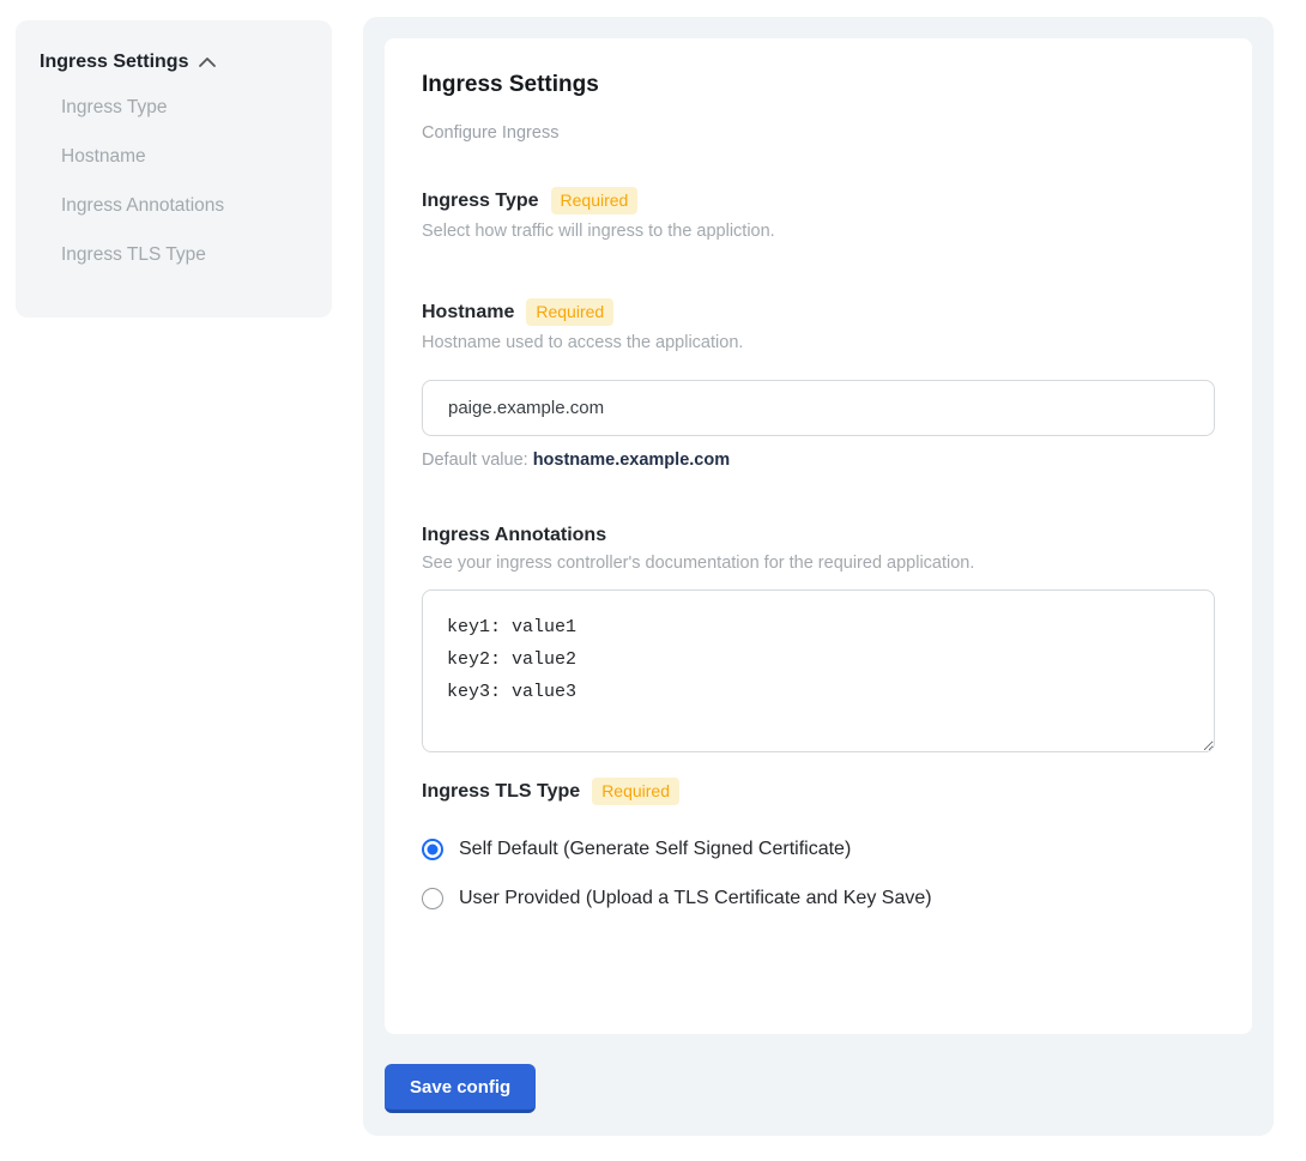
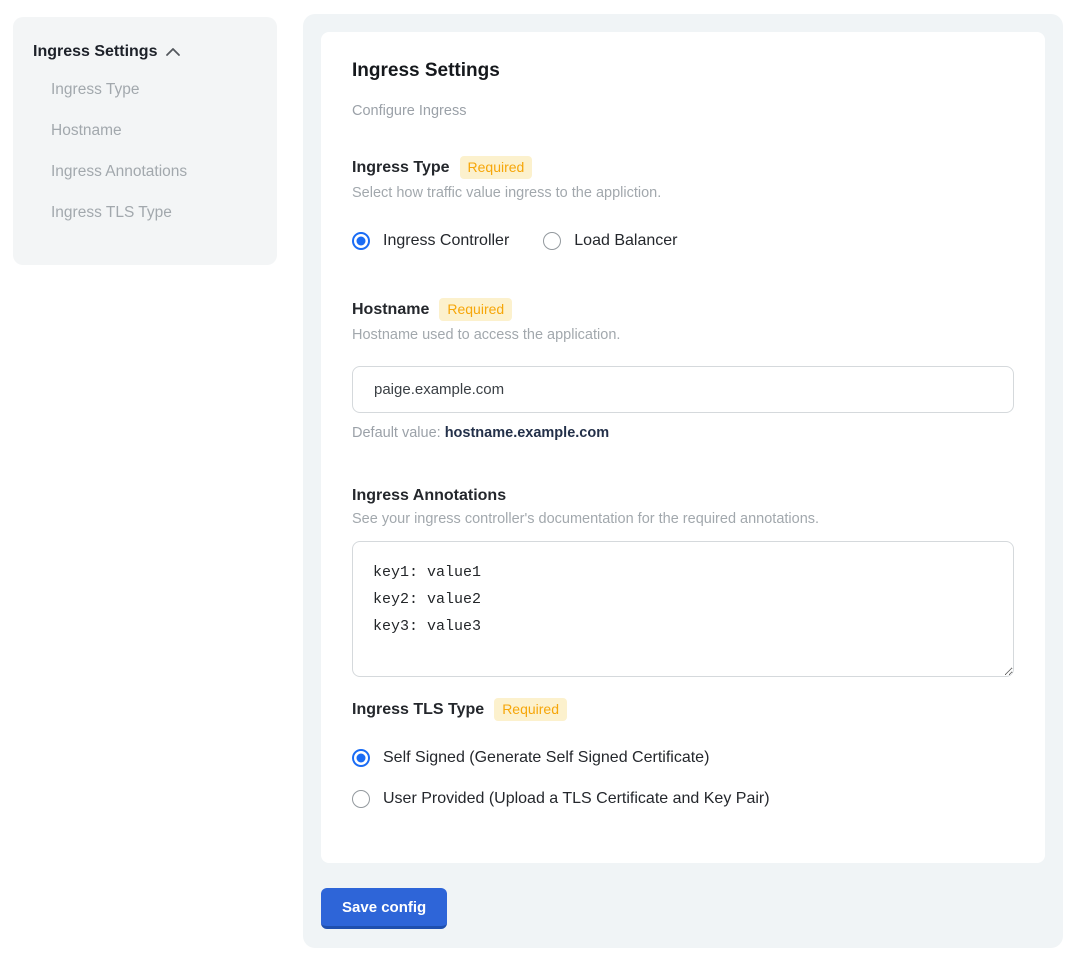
  Ingress Settings
  Ingress Type
  Hostname
  Ingress Annotations
  Ingress TLS Type
  Ingress Settings
  Configure Ingress
  Ingress Type
  Required
- Select how traffic will ingress to the appliction.
+ Select how traffic value ingress to the appliction.
+ Ingress Controller
+ Load Balancer
  Hostname
  Required
  Hostname used to access the application.
  paige.example.com
  Default value: hostname.example.com
  Ingress Annotations
- See your ingress controller's documentation for the required application.
+ See your ingress controller's documentation for the required annotations.
  key1: value1
  key2: value2
  key3: value3
  Ingress TLS Type
  Required
- Self Default (Generate Self Signed Certificate)
+ Self Signed (Generate Self Signed Certificate)
- User Provided (Upload a TLS Certificate and Key Save)
+ User Provided (Upload a TLS Certificate and Key Pair)
  Save config
